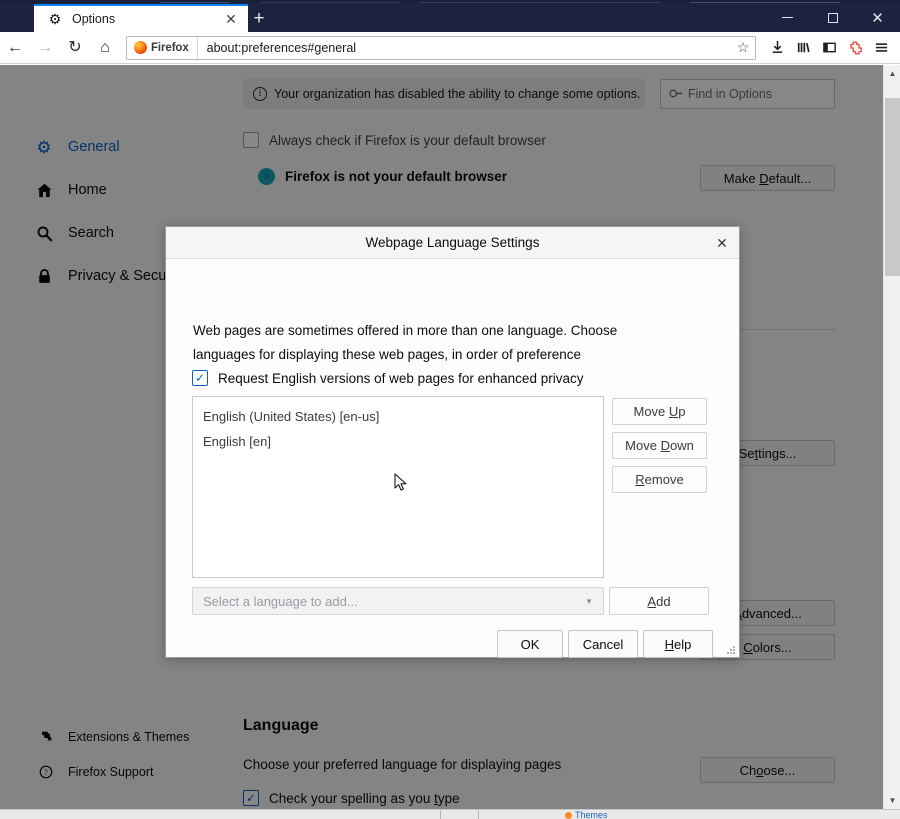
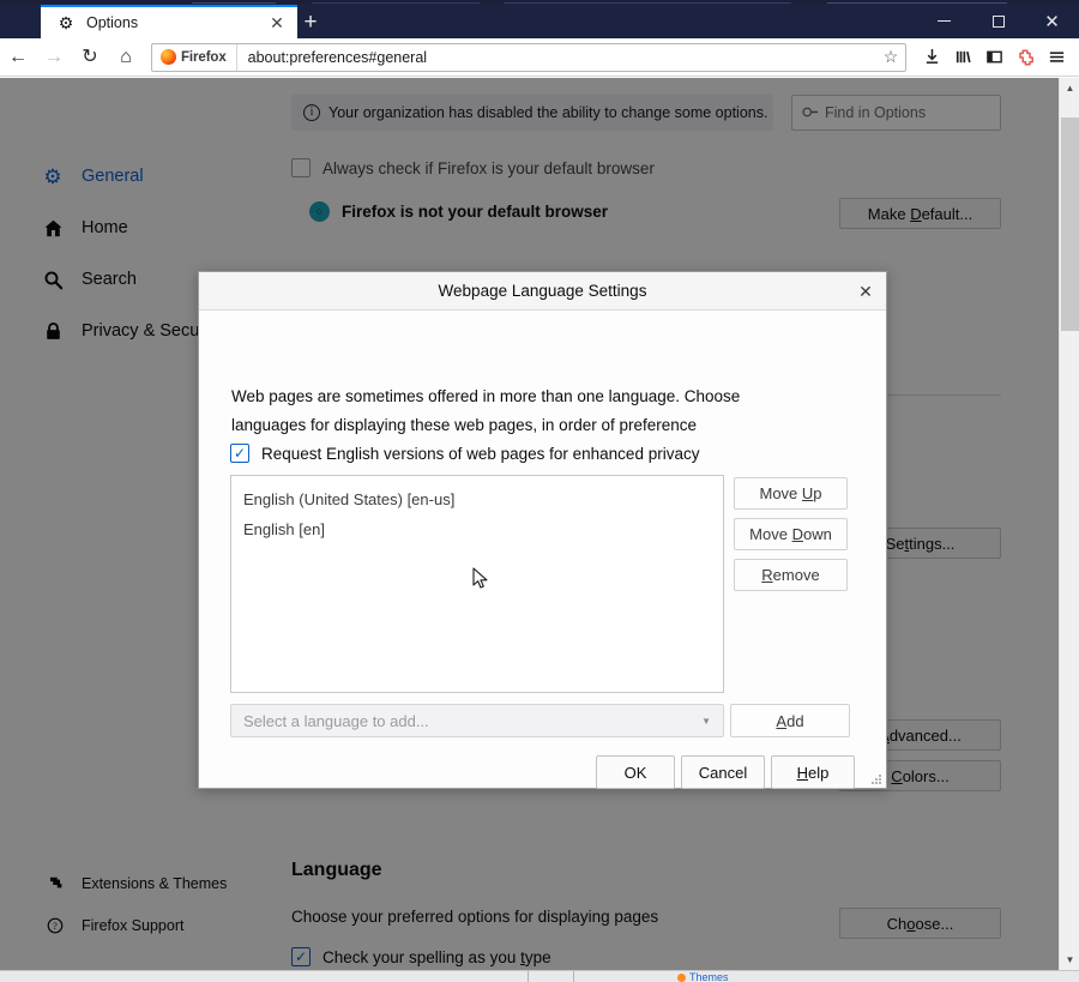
  ⚙
  Options
  ✕
  +
  ✕
  ←
  →
  ↻
  ⌂
  Firefox
  about:preferences#general
  ☆
  ⚙
  General
  Home
  Search
  Privacy & Secu
  Extensions & Themes
  ?
  Firefox Support
  i
  Your organization has disabled the ability to change some options.
  Find in Options
  Always check if Firefox is your default browser
  ○
  Firefox is not your default browser
  Make Default...
  Settings...
  dvanced...
  Colors...
  Language
- Choose your preferred language for displaying pages
+ Choose your preferred options for displaying pages
  Choose...
  Check your spelling as you type
  ▲
  ▼
  Webpage Language Settings
  ✕
  Web pages are sometimes offered in more than one language. Choose languages for displaying these web pages, in order of preference
  Request English versions of web pages for enhanced privacy
  English (United States) [en-us]
  English [en]
  Move Up
  Move Down
  Remove
  Select a language to add...
  ▼
  Add
  OK
  Cancel
  Help
  Themes
